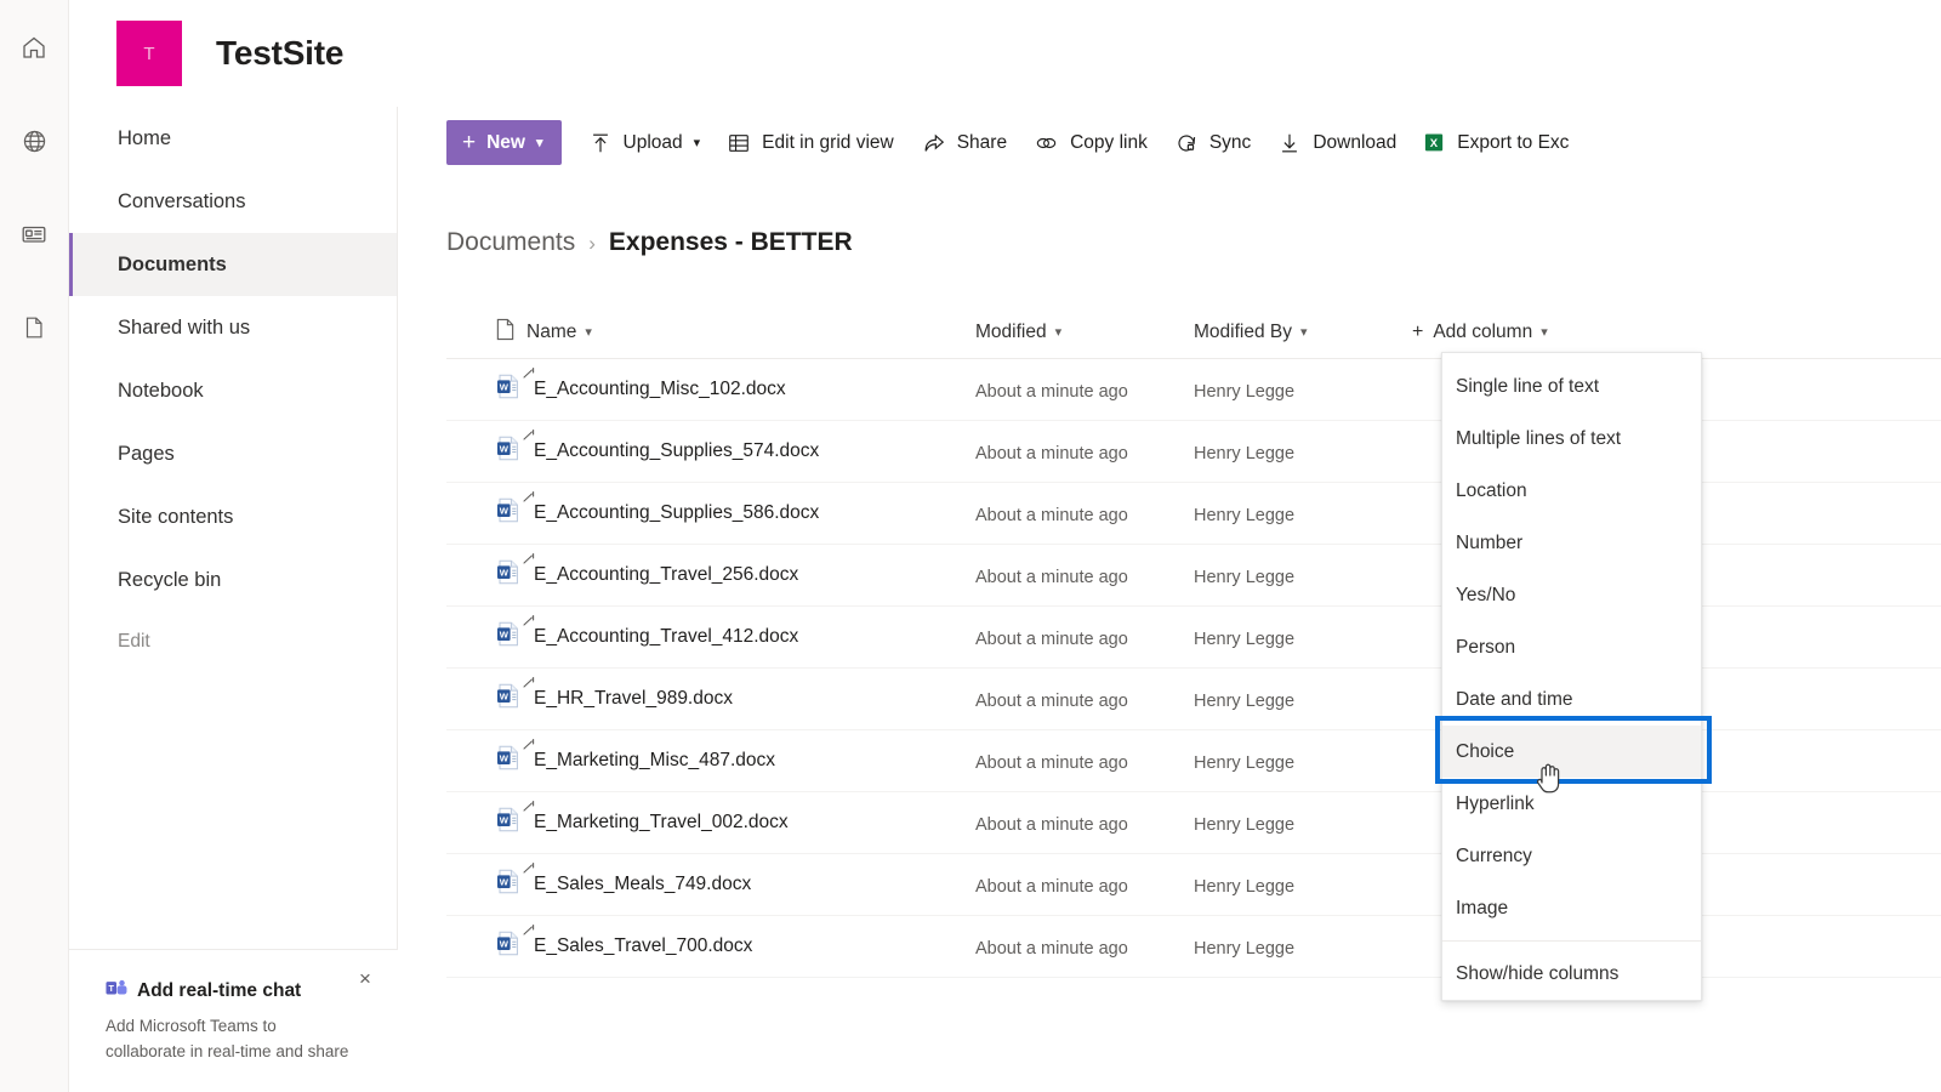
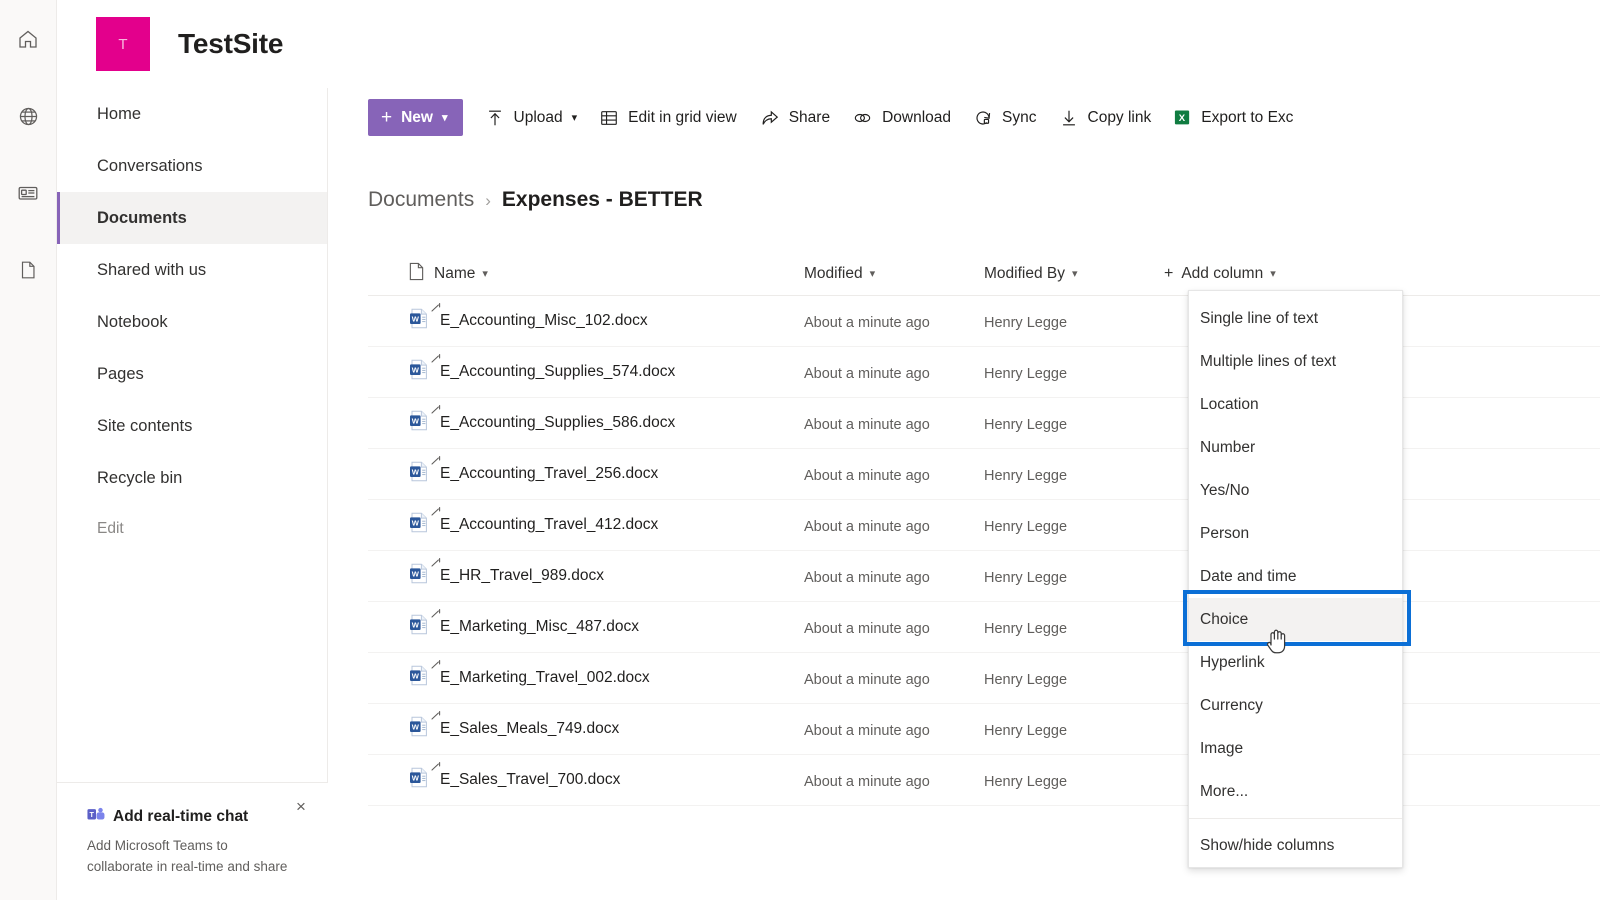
  T
  TestSite
  Home
  Conversations
  Documents
  Shared with us
  Notebook
  Pages
  Site contents
  Recycle bin
  Edit
  ×
  T
  Add real-time chat
  Add Microsoft Teams to collaborate in real-time and share
  +
  New
  ▾
  Upload
  ▾
  Edit in grid view
  Share
- Copy link
+ Download
  Sync
- Download
+ Copy link
  X
  Export to Exc
  Documents
  ›
  Expenses - BETTER
  Name
  ▾
  Modified
  ▾
  Modified By
  ▾
  +
  Add column
  ▾
  W
  E_Accounting_Misc_102.docx
  About a minute ago
  Henry Legge
  W
  E_Accounting_Supplies_574.docx
  About a minute ago
  Henry Legge
  W
  E_Accounting_Supplies_586.docx
  About a minute ago
  Henry Legge
  W
  E_Accounting_Travel_256.docx
  About a minute ago
  Henry Legge
  W
  E_Accounting_Travel_412.docx
  About a minute ago
  Henry Legge
  W
  E_HR_Travel_989.docx
  About a minute ago
  Henry Legge
  W
  E_Marketing_Misc_487.docx
  About a minute ago
  Henry Legge
  W
  E_Marketing_Travel_002.docx
  About a minute ago
  Henry Legge
  W
  E_Sales_Meals_749.docx
  About a minute ago
  Henry Legge
  W
  E_Sales_Travel_700.docx
  About a minute ago
  Henry Legge
  Single line of text
  Multiple lines of text
  Location
  Number
  Yes/No
  Person
  Date and time
  Choice
  Hyperlink
  Currency
  Image
+ More...
  Show/hide columns
